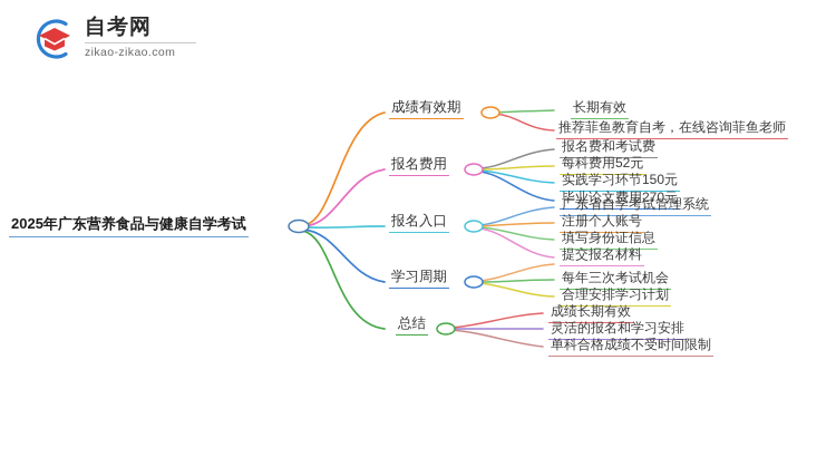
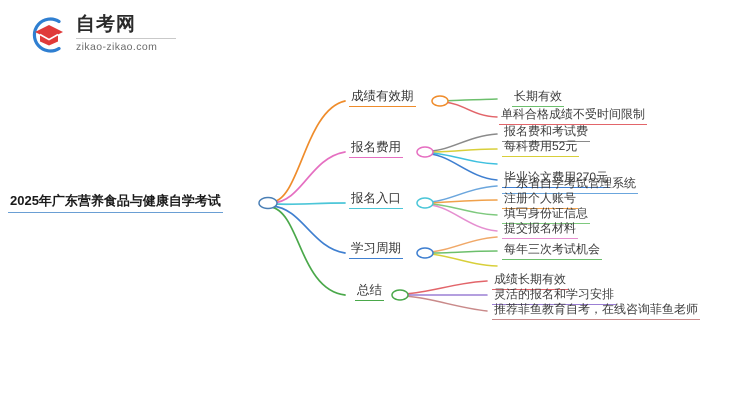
  自考网
  zikao-zikao.com
  2025年广东营养食品与健康自学考试
  成绩有效期
  长期有效
- 推荐菲鱼教育自考，在线咨询菲鱼老师
+ 单科合格成绩不受时间限制
  报名费用
  报名费和考试费
  每科费用52元
- 实践学习环节150元
  毕业论文费用270元
  报名入口
  广东省自学考试管理系统
  注册个人账号
  填写身份证信息
  提交报名材料
  学习周期
  每年三次考试机会
- 合理安排学习计划
  总结
  成绩长期有效
  灵活的报名和学习安排
- 单科合格成绩不受时间限制
+ 推荐菲鱼教育自考，在线咨询菲鱼老师
